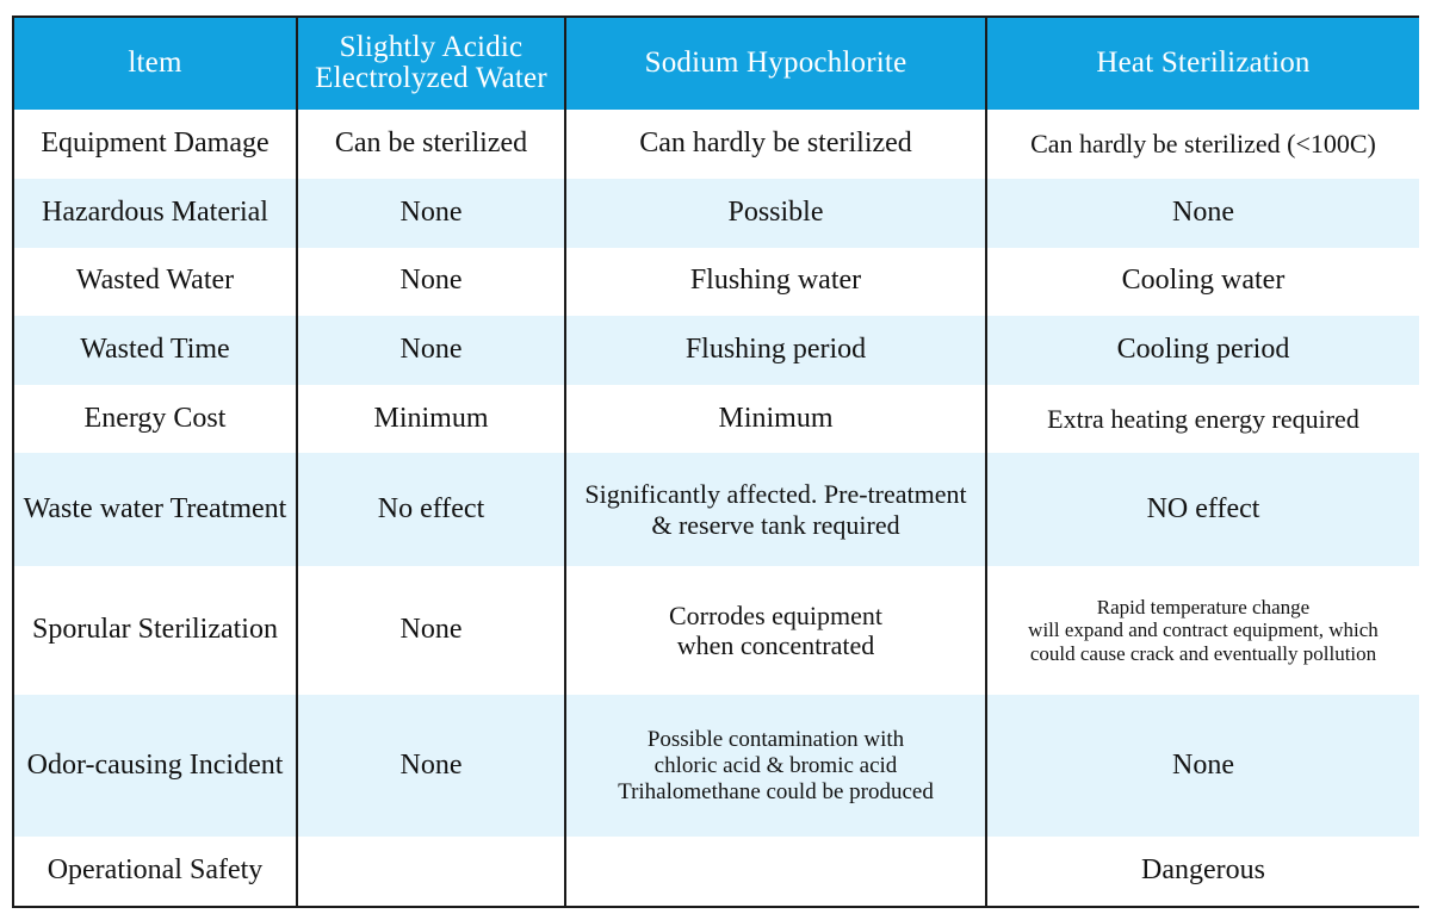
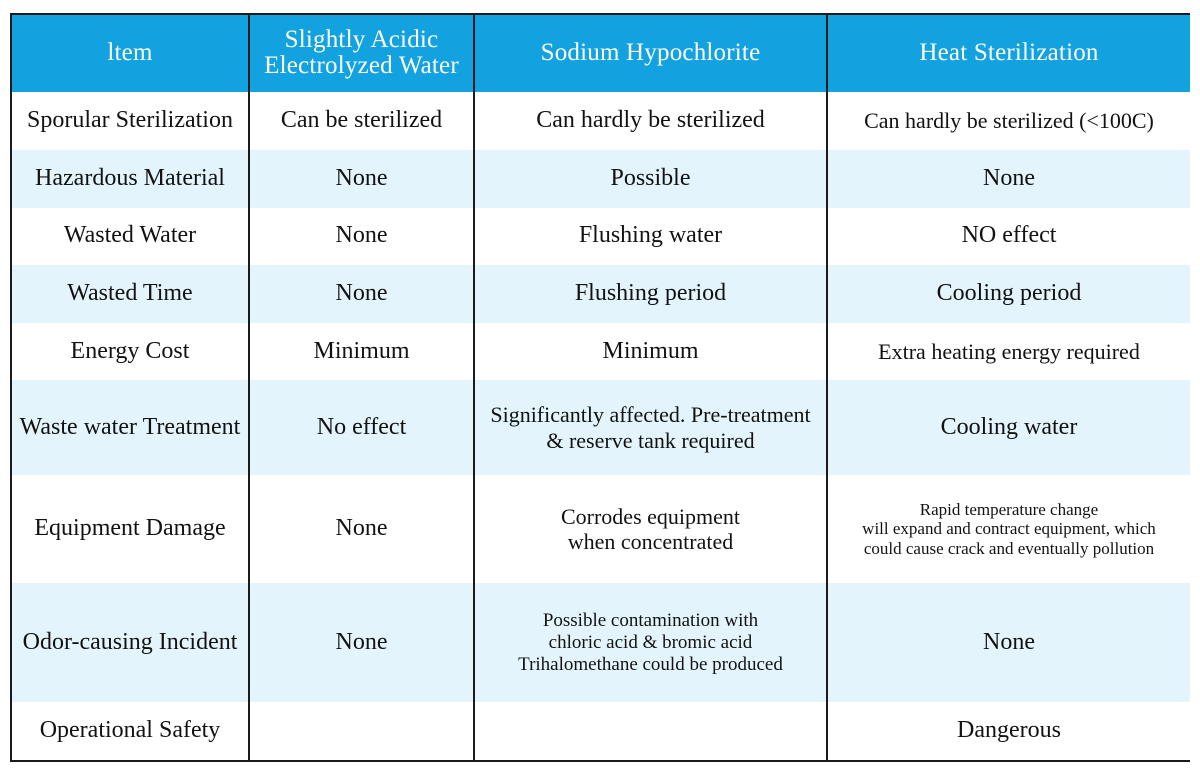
  ltem	Slightly AcidicElectrolyzed Water	Sodium Hypochlorite	Heat Sterilization
- Equipment Damage	Can be sterilized	Can hardly be sterilized	Can hardly be sterilized (<100C)
+ Sporular Sterilization	Can be sterilized	Can hardly be sterilized	Can hardly be sterilized (<100C)
  Hazardous Material	None	Possible	None
- Wasted Water	None	Flushing water	Cooling water
+ Wasted Water	None	Flushing water	NO effect
  Wasted Time	None	Flushing period	Cooling period
  Energy Cost	Minimum	Minimum	Extra heating energy required
- Waste water Treatment	No effect	Significantly affected. Pre-treatment& reserve tank required	NO effect
+ Waste water Treatment	No effect	Significantly affected. Pre-treatment& reserve tank required	Cooling water
- Sporular Sterilization	None	Corrodes equipmentwhen concentrated	Rapid temperature changewill expand and contract equipment, whichcould cause crack and eventually pollution
+ Equipment Damage	None	Corrodes equipmentwhen concentrated	Rapid temperature changewill expand and contract equipment, whichcould cause crack and eventually pollution
  Odor-causing Incident	None	Possible contamination withchloric acid & bromic acidTrihalomethane could be produced	None
  Operational Safety			Dangerous
